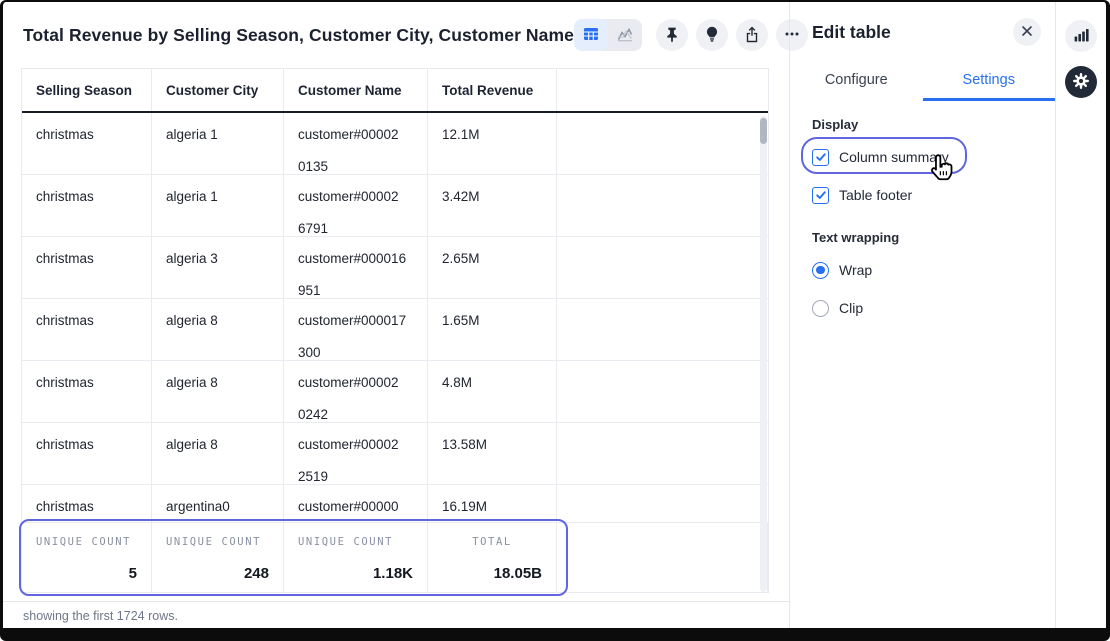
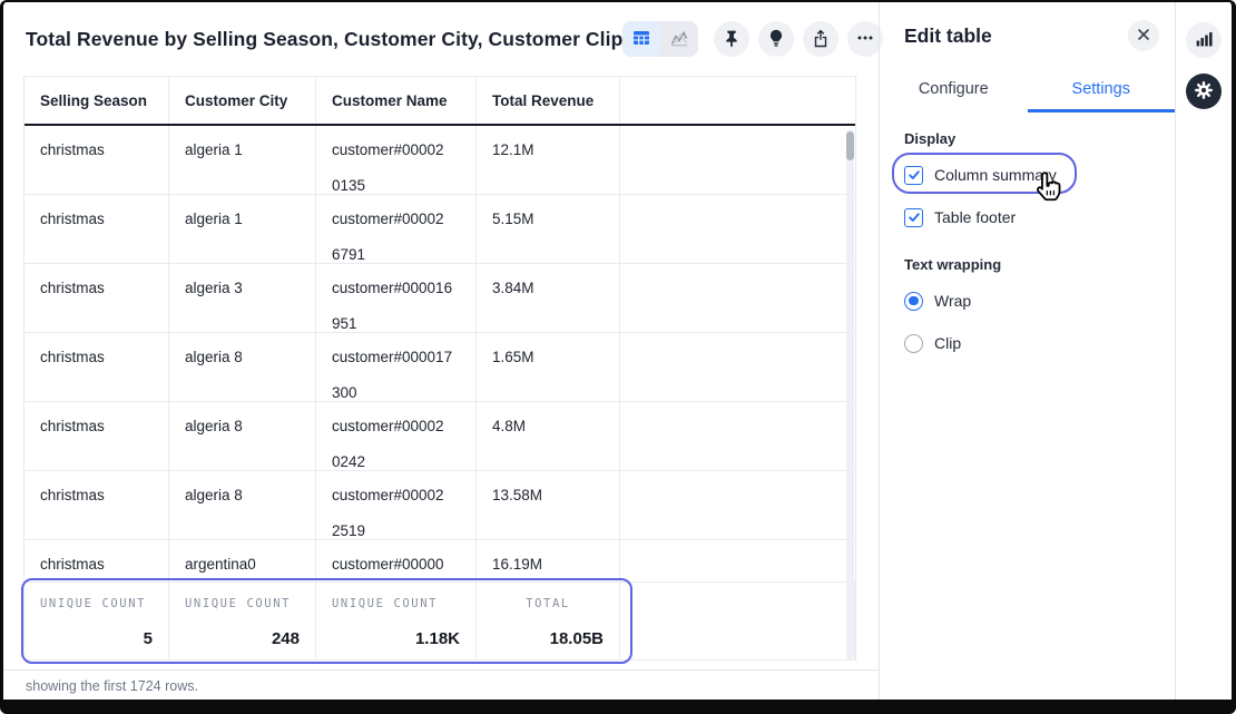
- Total Revenue by Selling Season, Customer City, Customer Name
+ Total Revenue by Selling Season, Customer City, Customer Clip
  Selling Season
  Customer City
  Customer Name
  Total Revenue
  christmas
  algeria 1
  customer#00002
  0135
  12.1M
  christmas
  algeria 1
  customer#00002
  6791
- 3.42M
+ 5.15M
  christmas
  algeria 3
  customer#000016
  951
- 2.65M
+ 3.84M
  christmas
  algeria 8
  customer#000017
  300
  1.65M
  christmas
  algeria 8
  customer#00002
  0242
  4.8M
  christmas
  algeria 8
  customer#00002
  2519
  13.58M
  christmas
  argentina0
  customer#00000
  16.19M
  UNIQUE COUNT
  5
  UNIQUE COUNT
  248
  UNIQUE COUNT
  1.18K
  TOTAL
  18.05B
  showing the first 1724 rows.
  Edit table
  Configure
  Settings
  Display
  Column summay
  Table footer
  Text wrapping
  Wrap
  Clip
